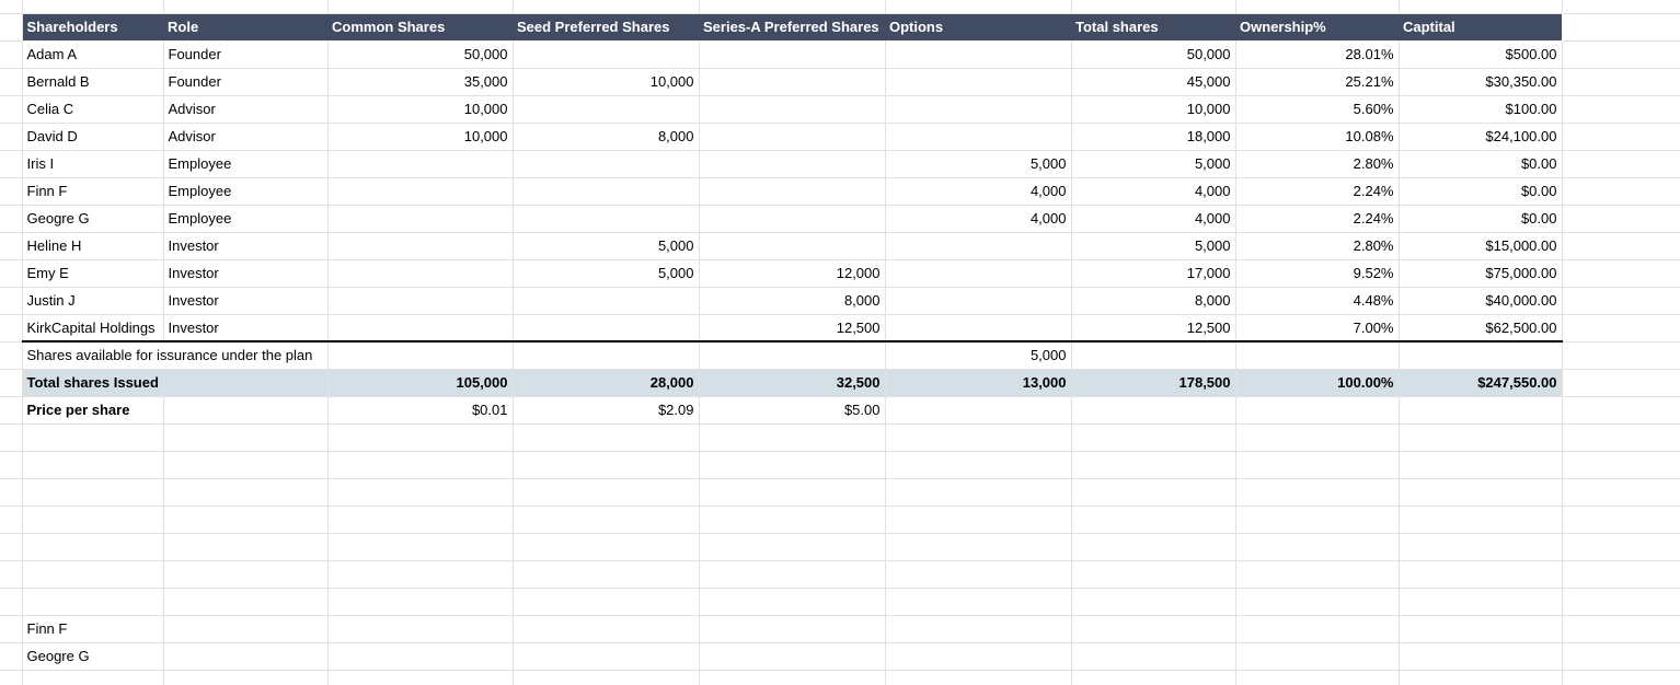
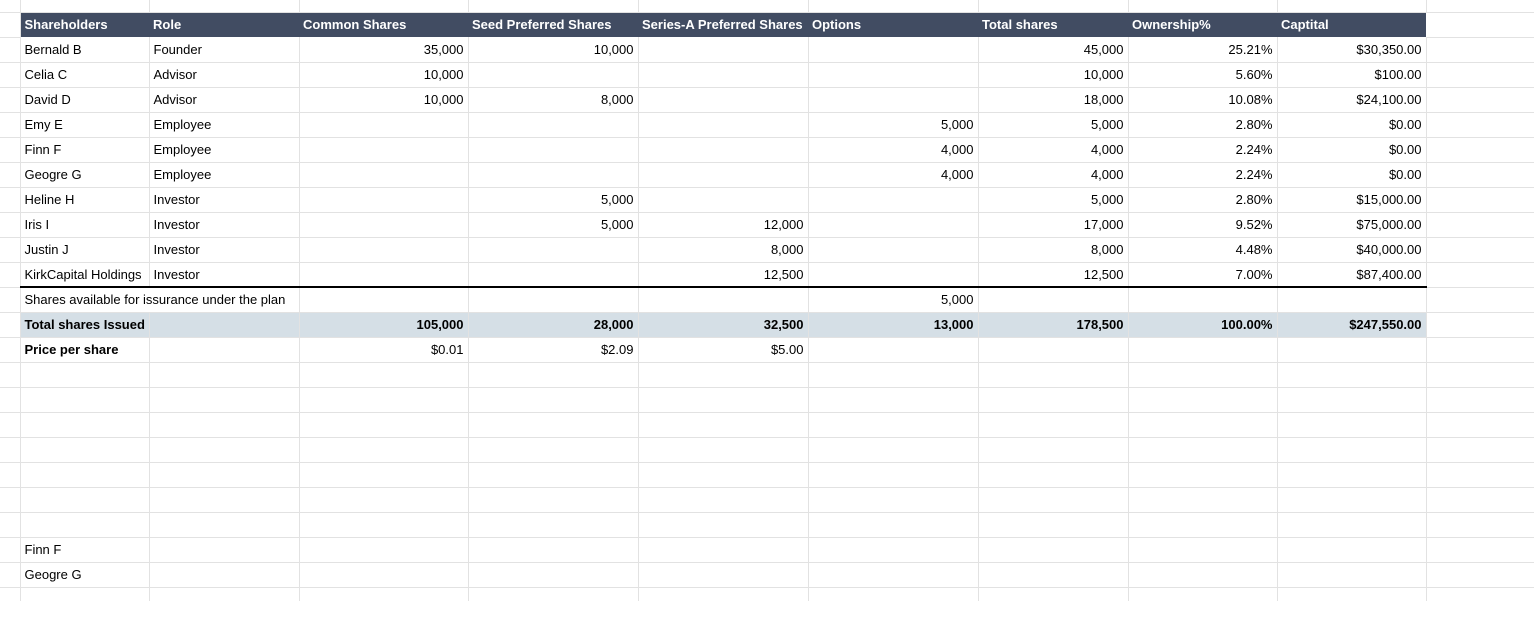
  	Shareholders	Role	Common Shares	Seed Preferred Shares	Series-A Preferred Shares	Options	Total shares	Ownership%	Captital
- 	Adam A	Founder	50,000				50,000	28.01%	$500.00
  	Bernald B	Founder	35,000	10,000			45,000	25.21%	$30,350.00
  	Celia C	Advisor	10,000				10,000	5.60%	$100.00
  	David D	Advisor	10,000	8,000			18,000	10.08%	$24,100.00
- 	Iris I	Employee				5,000	5,000	2.80%	$0.00
+ 	Emy E	Employee				5,000	5,000	2.80%	$0.00
  	Finn F	Employee				4,000	4,000	2.24%	$0.00
  	Geogre G	Employee				4,000	4,000	2.24%	$0.00
  	Heline H	Investor		5,000			5,000	2.80%	$15,000.00
- 	Emy E	Investor		5,000	12,000		17,000	9.52%	$75,000.00
+ 	Iris I	Investor		5,000	12,000		17,000	9.52%	$75,000.00
  	Justin J	Investor			8,000		8,000	4.48%	$40,000.00
- 	KirkCapital Holdings	Investor			12,500		12,500	7.00%	$62,500.00
+ 	KirkCapital Holdings	Investor			12,500		12,500	7.00%	$87,400.00
  	Shares available for issurance under the plan				5,000
  	Total shares Issued		105,000	28,000	32,500	13,000	178,500	100.00%	$247,550.00
  	Price per share		$0.01	$2.09	$5.00
  	Finn F
  	Geogre G
